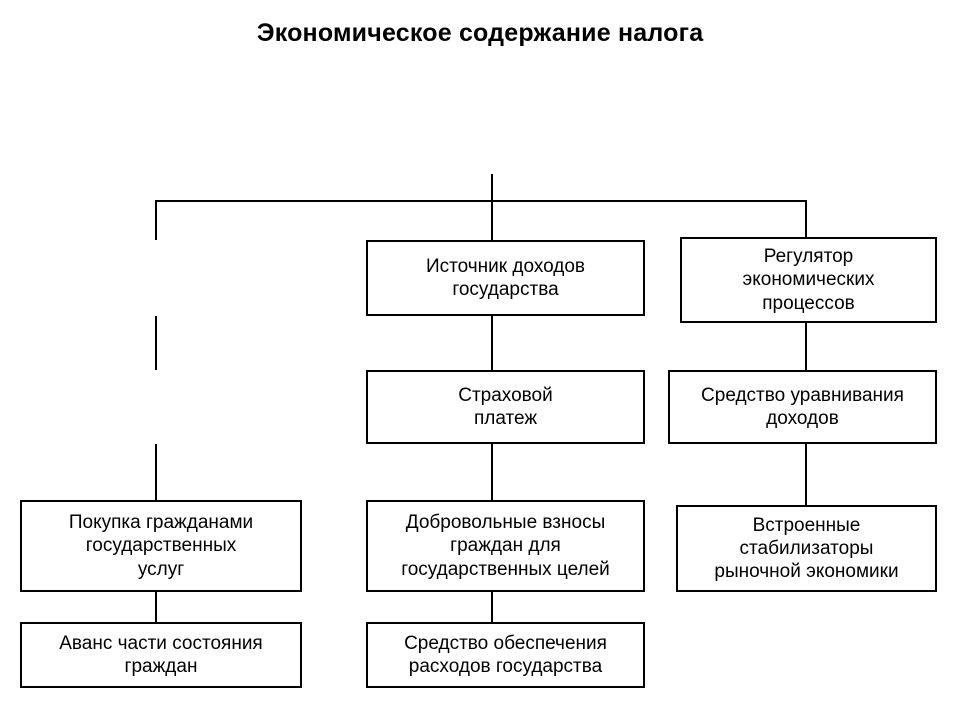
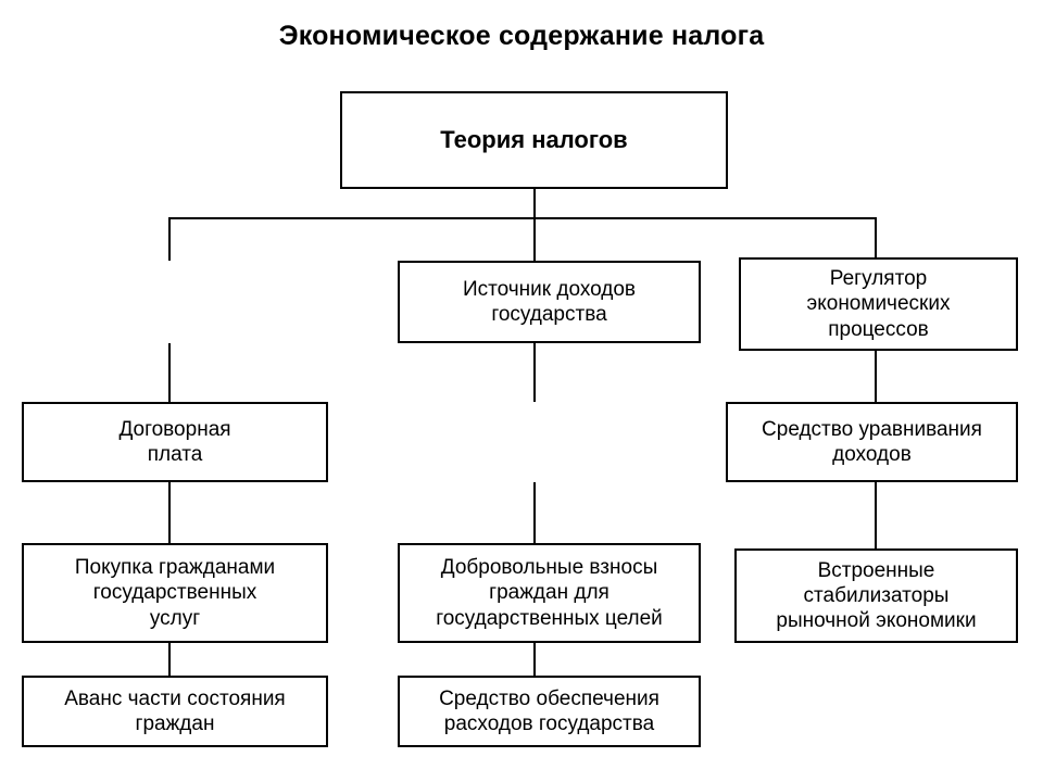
  Экономическое содержание налога
+ Теория налогов
+ Договорная
+ плата
  Покупка гражданами
  государственных
  услуг
  Аванс части состояния
  граждан
  Источник доходов
  государства
- Страховой
- платеж
  Добровольные взносы
  граждан для
  государственных целей
  Средство обеспечения
  расходов государства
  Регулятор
  экономических
  процессов
  Средство уравнивания
  доходов
  Встроенные
  стабилизаторы
  рыночной экономики
